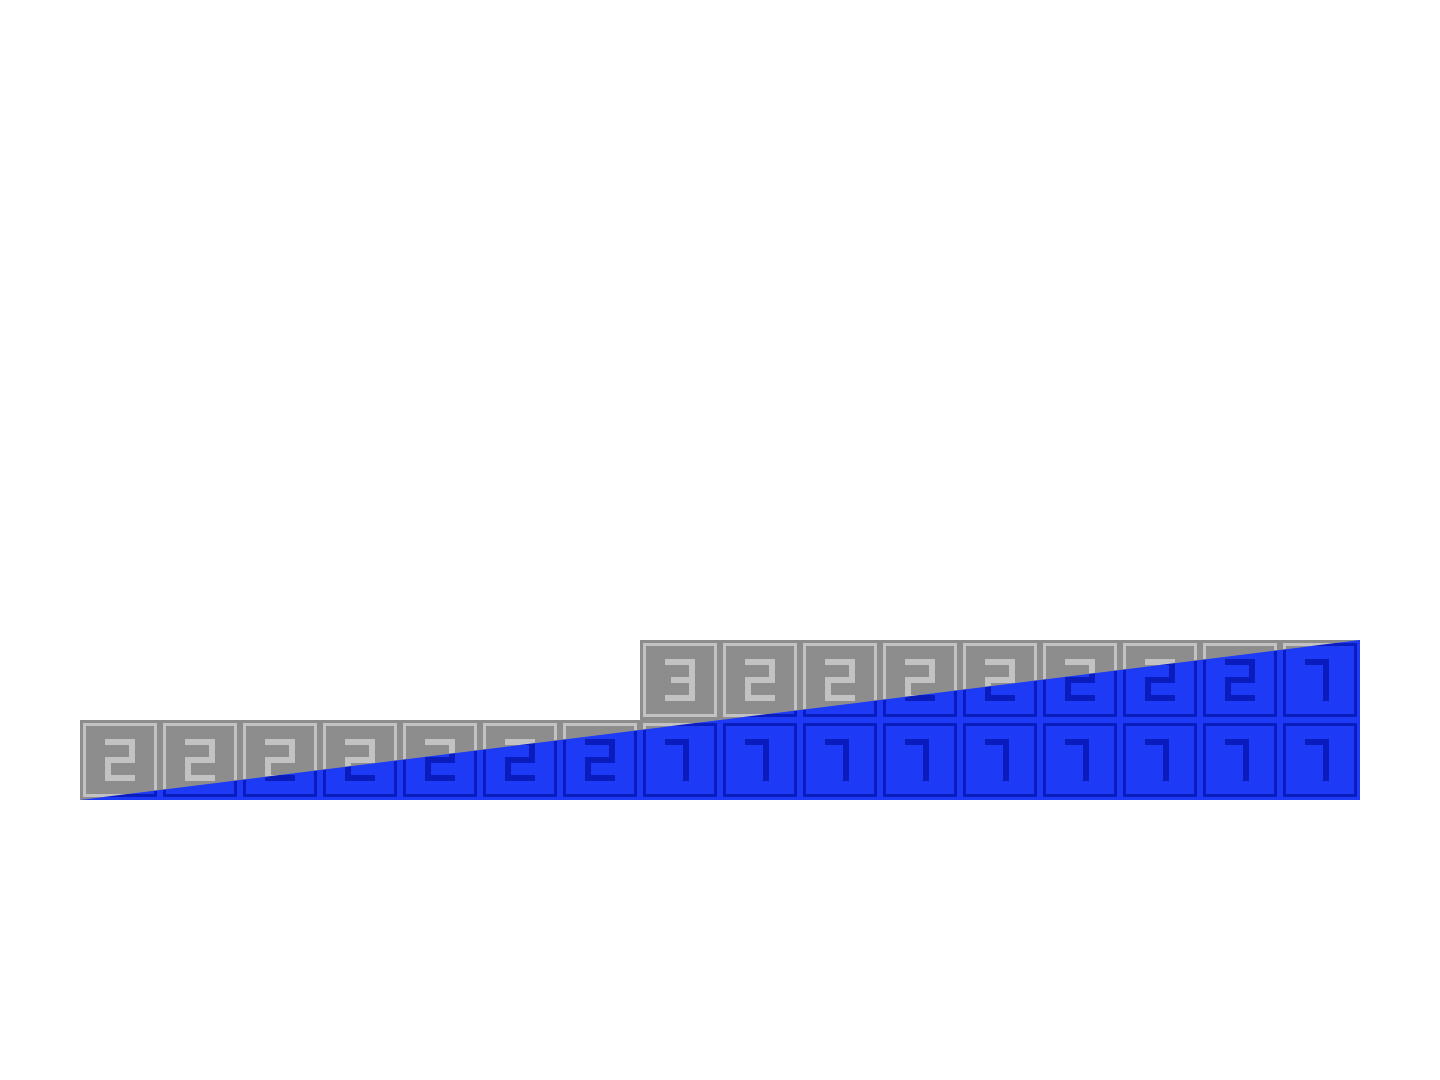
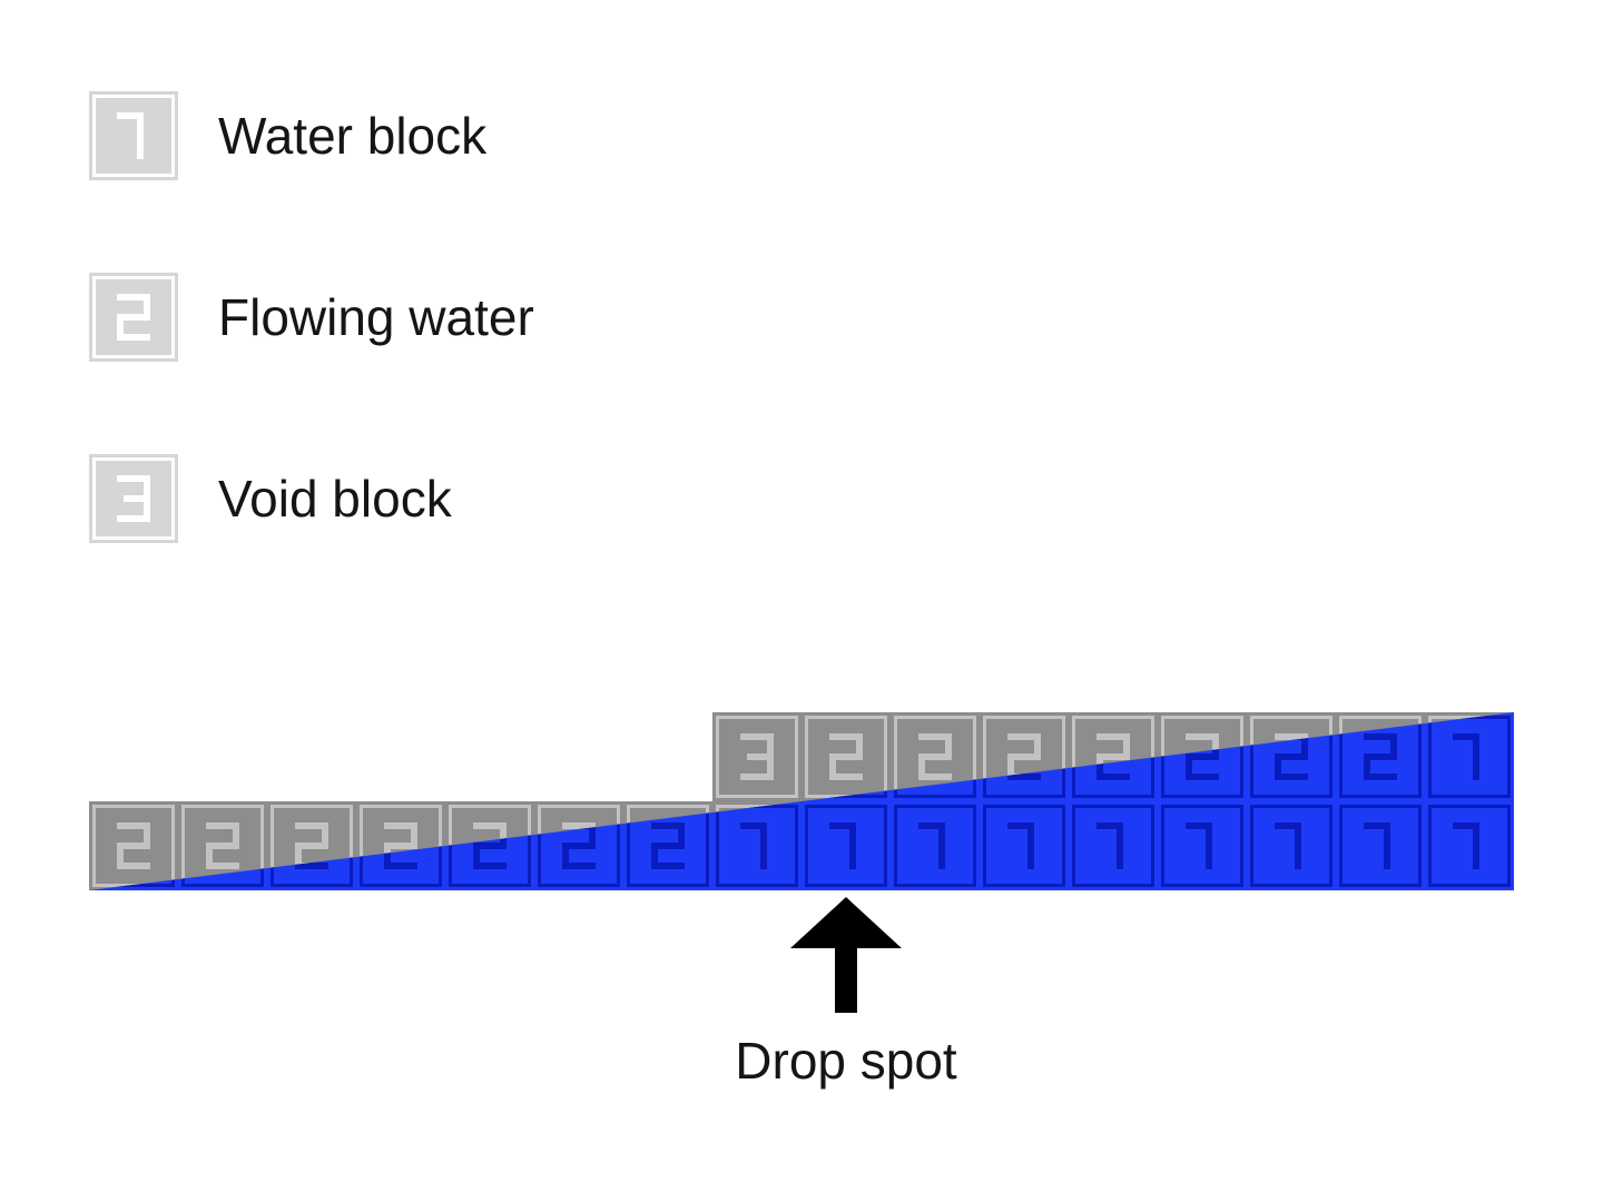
+ Water block
+ Flowing water
+ Void block
+ Drop spot
